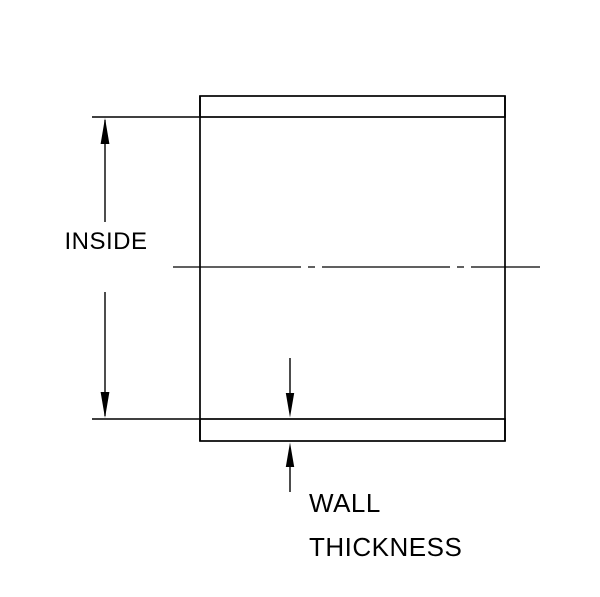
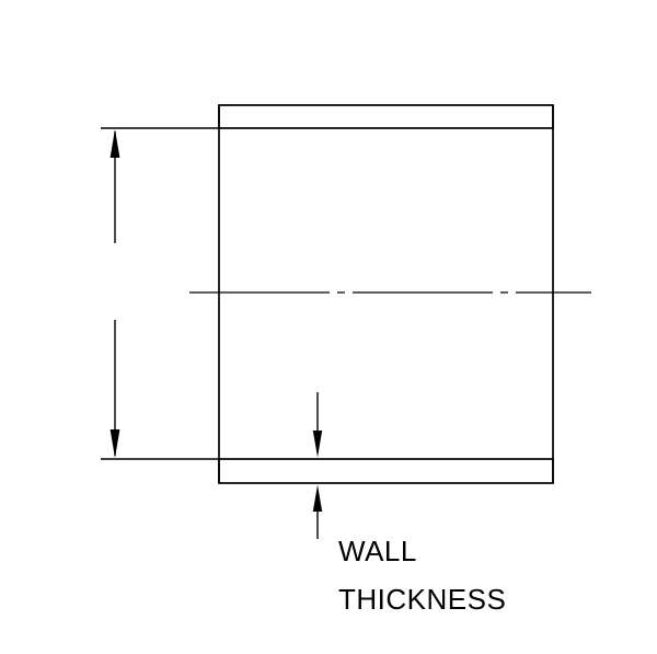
- INSIDE
  WALL
  THICKNESS
